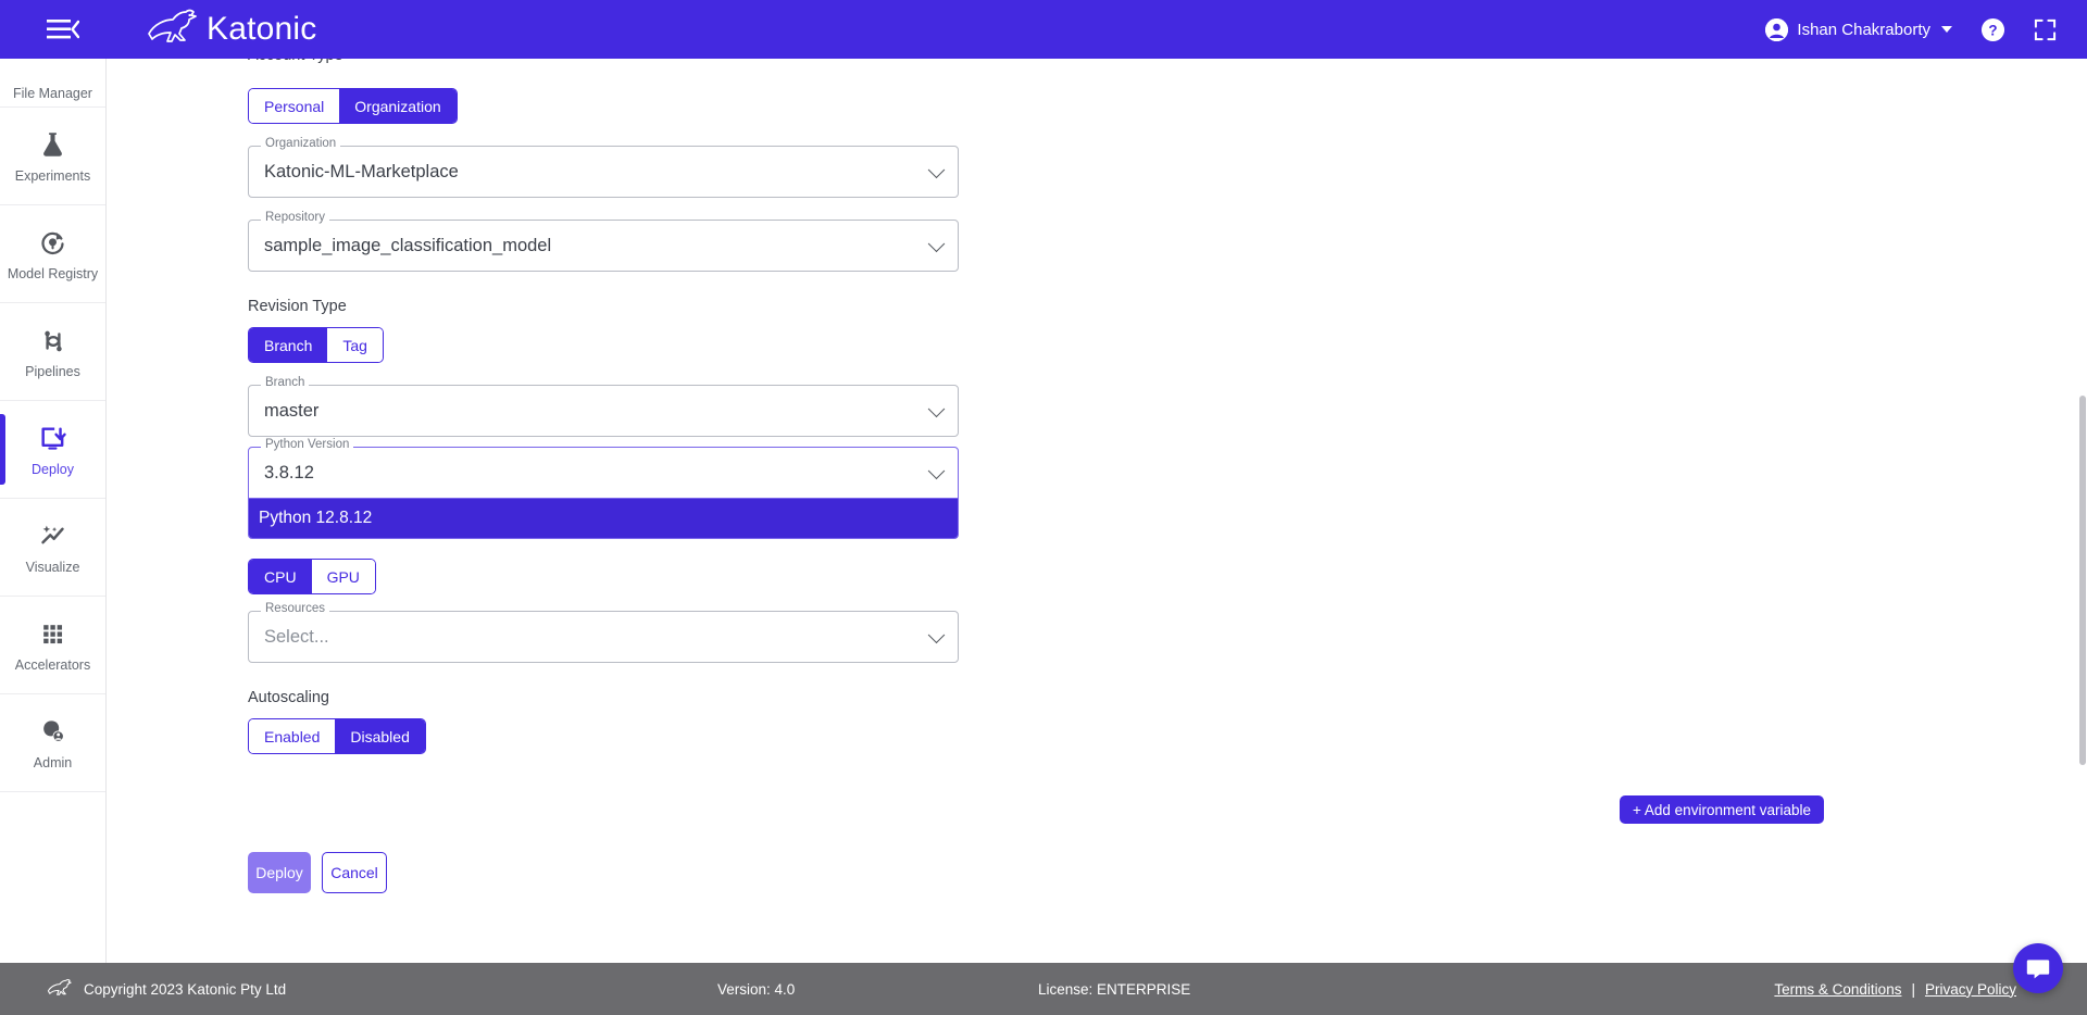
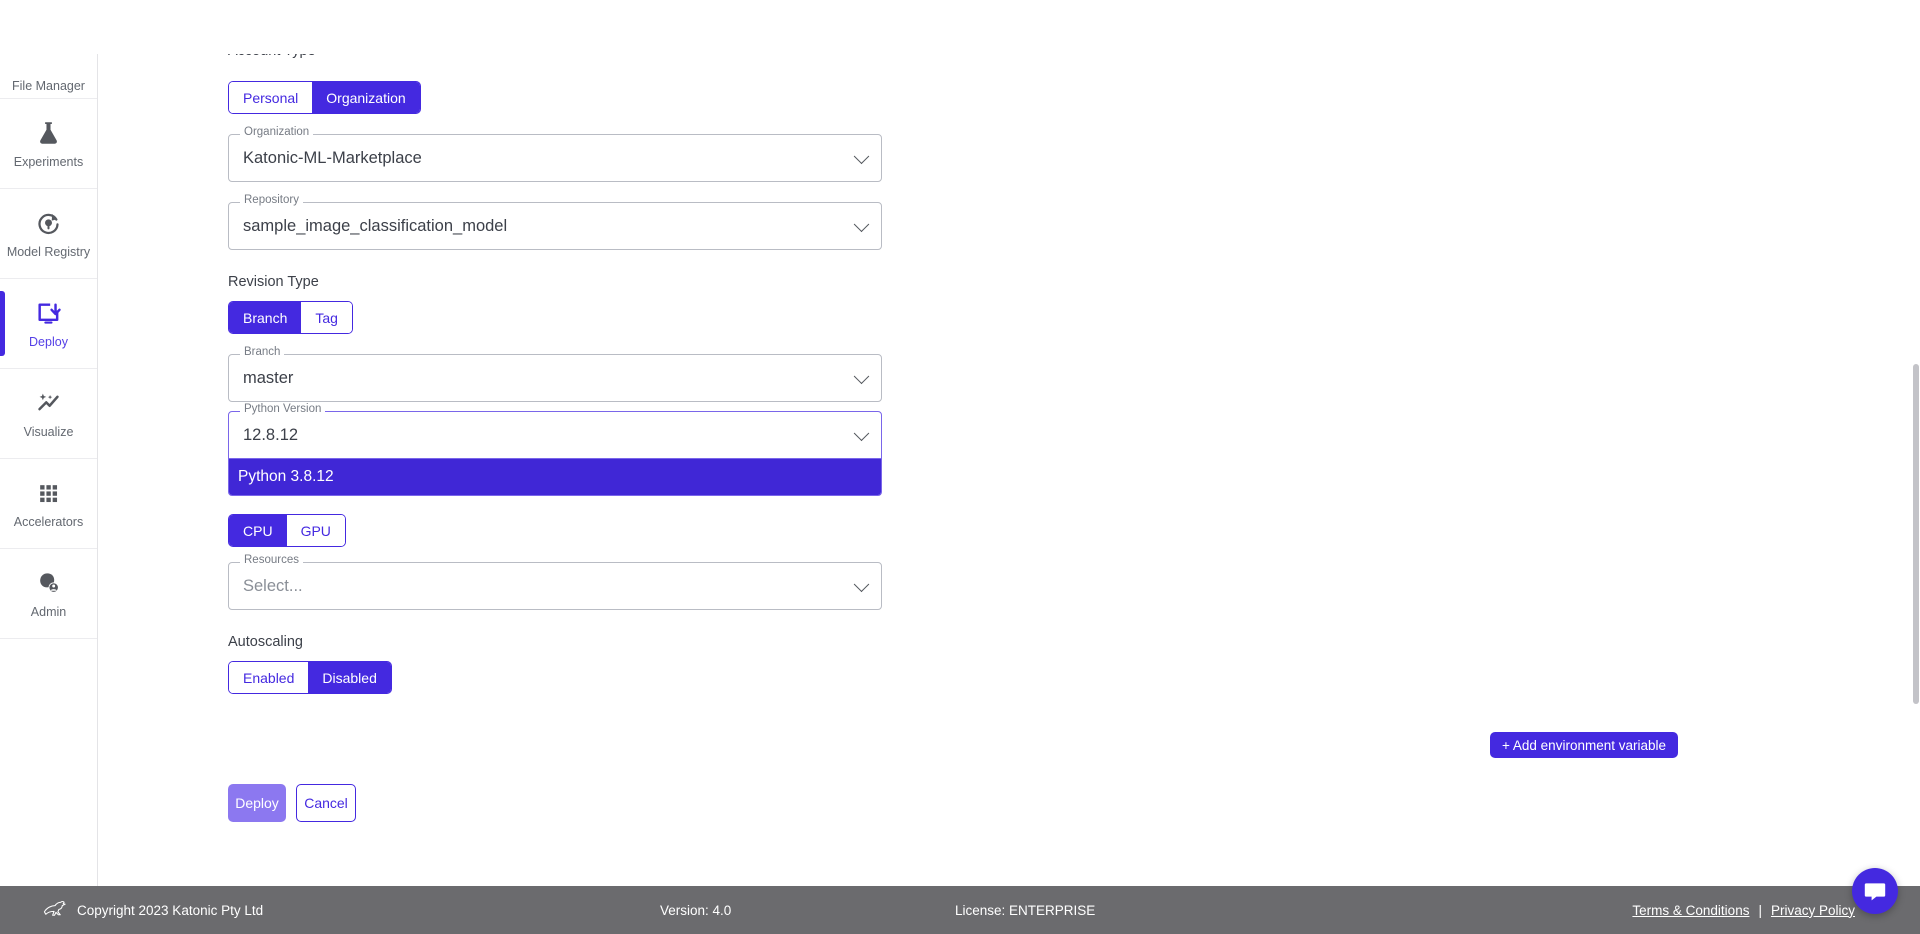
- Katonic
- Ishan Chakraborty
- ?
  File Manager
  Experiments
  Model Registry
- Pipelines
  Deploy
  Visualize
  Accelerators
  Admin
  Personal
  Organization
  Organization
  Katonic-ML-Marketplace
  Repository
  sample_image_classification_model
  Revision Type
  Branch
  Tag
  Branch
  master
  Python Version
- 3.8.12
+ 12.8.12
- Python 12.8.12
+ Python 3.8.12
  CPU
  GPU
  Resources
  Select...
  Autoscaling
  Enabled
  Disabled
  + Add environment variable
  Deploy
  Cancel
  Copyright 2023 Katonic Pty Ltd
  Version: 4.0
  License: ENTERPRISE
  Terms & Conditions
  |
  Privacy Policy
